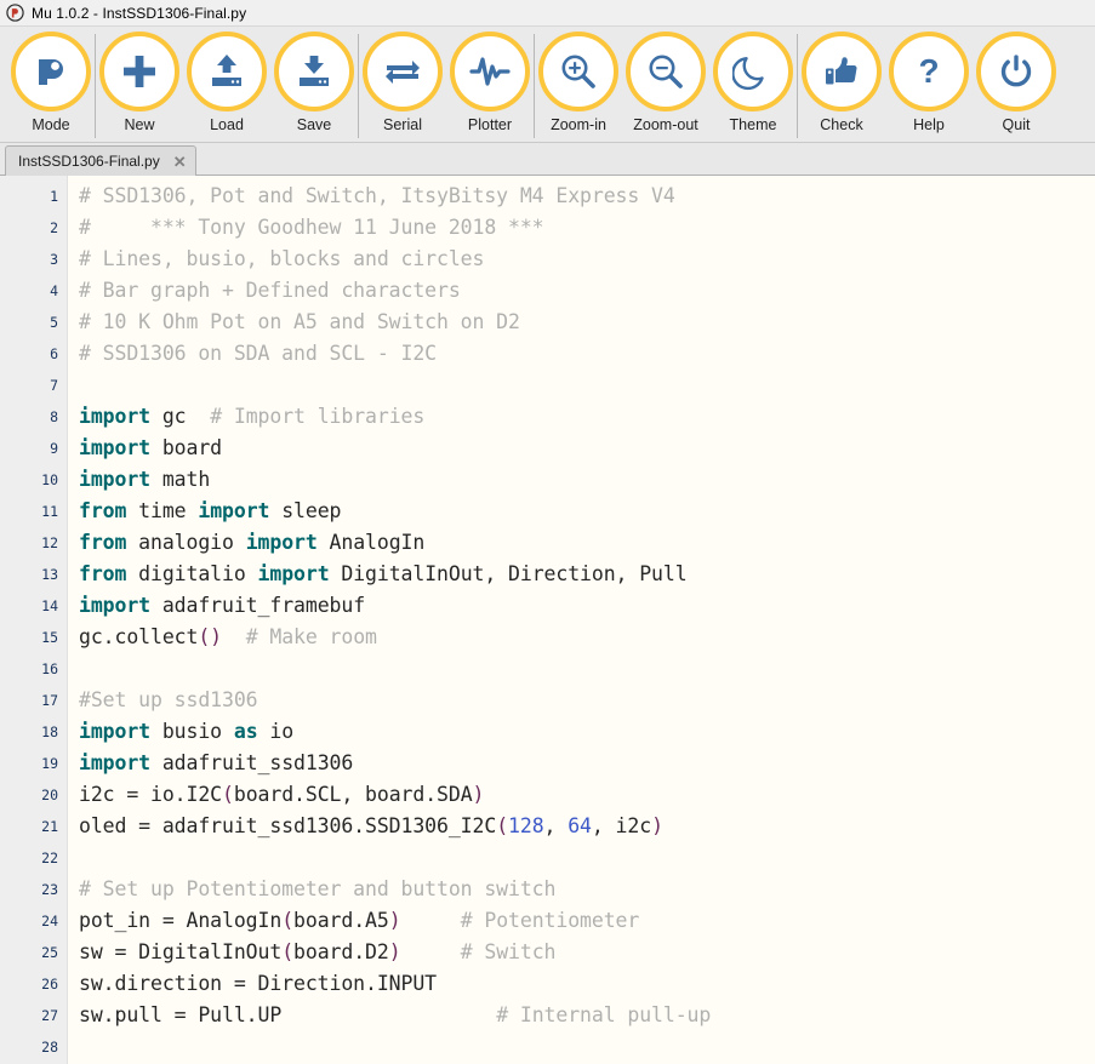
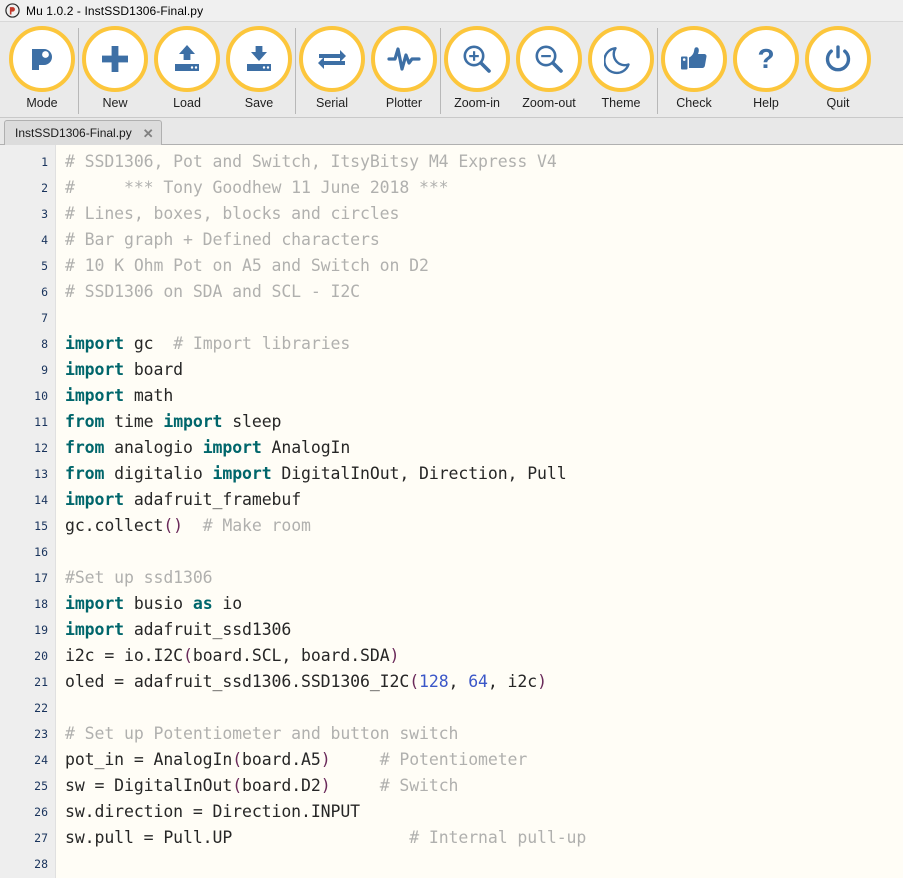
  Mu 1.0.2 - InstSSD1306-Final.py
  Mode
  New
  Load
  Save
  Serial
  Plotter
  Zoom-in
  Zoom-out
  Theme
  Check
  ?
  Help
  Quit
  InstSSD1306-Final.py
  ✕
  1
  2
  3
  4
  5
  6
  7
  8
  9
  10
  11
  12
  13
  14
  15
  16
  17
  18
  19
  20
  21
  22
  23
  24
  25
  26
  27
  28
  # SSD1306, Pot and Switch, ItsyBitsy M4 Express V4
  # *** Tony Goodhew 11 June 2018 ***
- # Lines, busio, blocks and circles
+ # Lines, boxes, blocks and circles
  # Bar graph + Defined characters
  # 10 K Ohm Pot on A5 and Switch on D2
  # SSD1306 on SDA and SCL - I2C
  import gc # Import libraries
  import board
  import math
  from time import sleep
  from analogio import AnalogIn
  from digitalio import DigitalInOut, Direction, Pull
  import adafruit_framebuf
  gc.collect() # Make room
  #Set up ssd1306
  import busio as io
  import adafruit_ssd1306
  i2c = io.I2C(board.SCL, board.SDA)
  oled = adafruit_ssd1306.SSD1306_I2C(128, 64, i2c)
  # Set up Potentiometer and button switch
  pot_in = AnalogIn(board.A5) # Potentiometer
  sw = DigitalInOut(board.D2) # Switch
  sw.direction = Direction.INPUT
  sw.pull = Pull.UP # Internal pull-up
